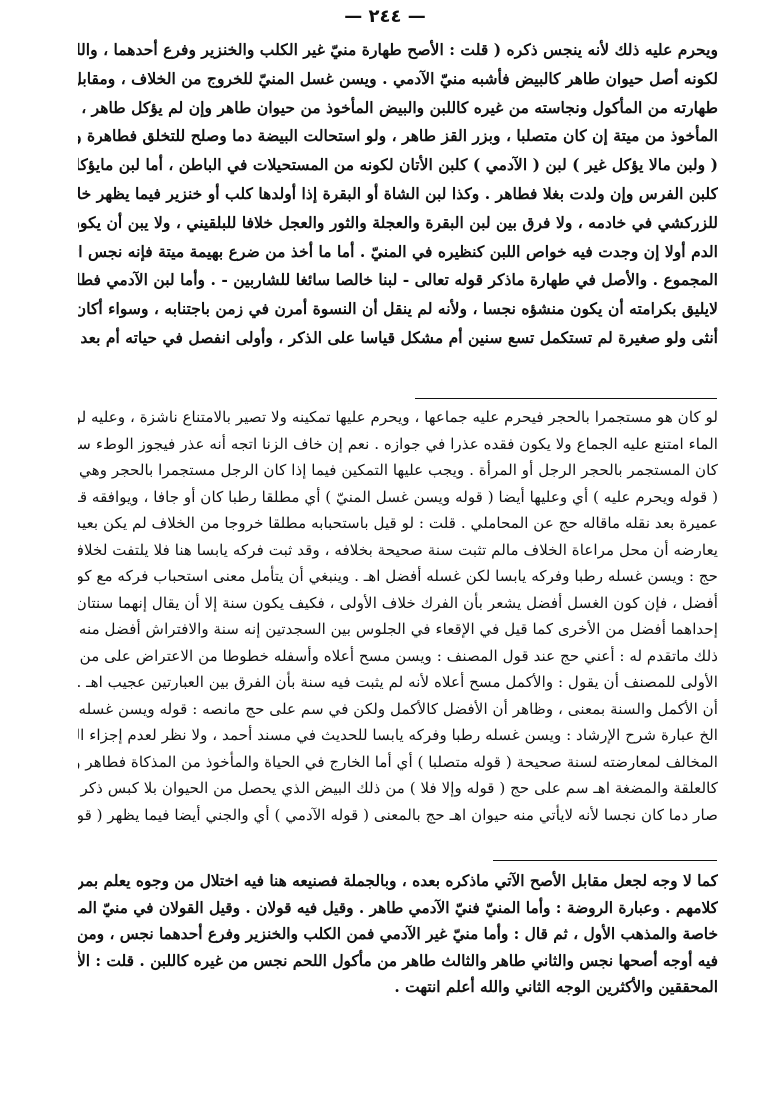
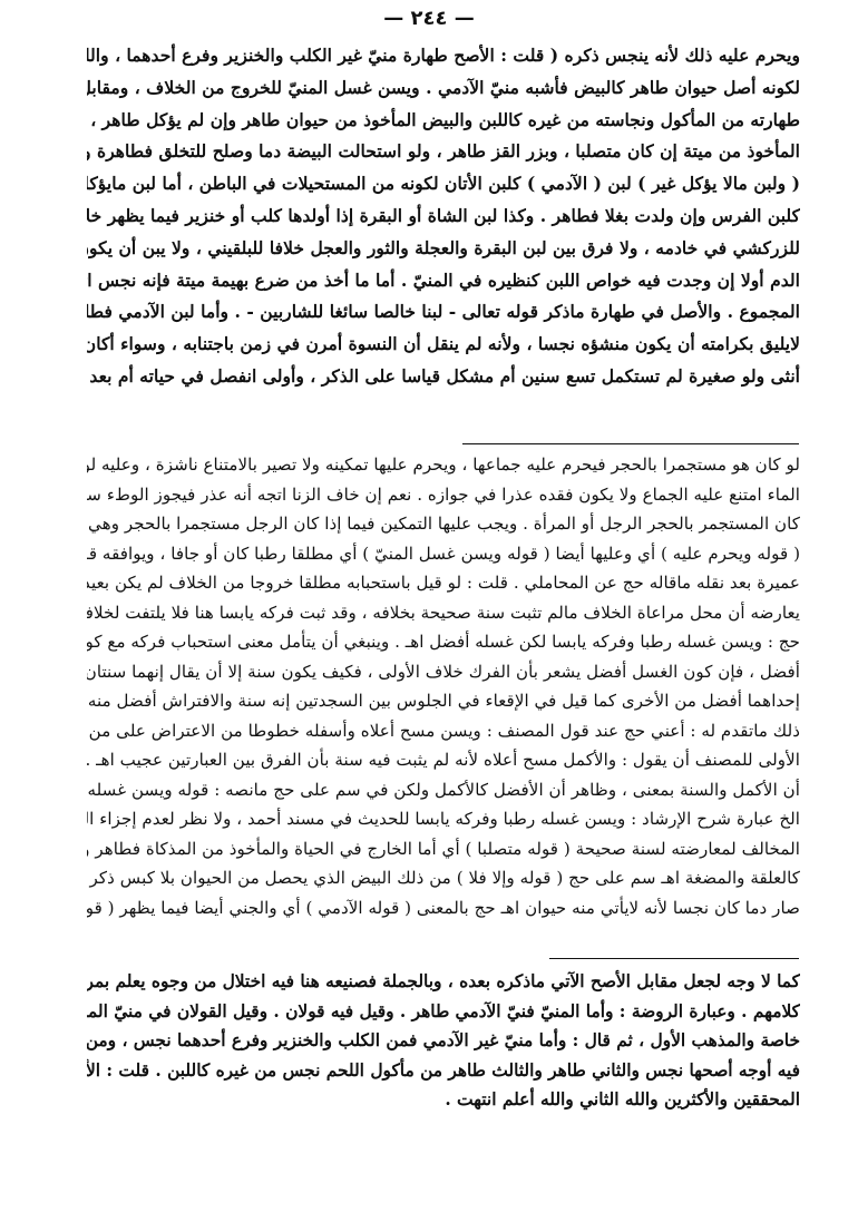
  — ٢٤٤ —
  ويحرم عليه ذلك لأنه ينجس ذكره ( قلت : الأصح طهارة منيّ غير الكلب والخنزير وفرع أحدهما ، والل
  لكونه أصل حيوان طاهر كالبيض فأشبه منيّ الآدمي . ويسن غسل المنيّ للخروج من الخلاف ، ومقاب
  طهارته من المأكول ونجاسته من غيره كاللبن والبيض المأخوذ من حيوان طاهر وإن لم يؤكل طاهر ،
  المأخوذ من ميتة إن كان متصلبا ، وبزر القز طاهر ، ولو استحالت البيضة دما وصلح للتخلق فطاهرة و
  ( ولبن مالا يؤكل غير ) لبن ( الآدمي ) كلبن الأتان لكونه من المستحيلات في الباطن ، أما لبن مايؤك
  كلبن الفرس وإن ولدت بغلا فطاهر . وكذا لبن الشاة أو البقرة إذا أولدها كلب أو خنزير فيما يظهر خل
  للزركشي في خادمه ، ولا فرق بين لبن البقرة والعجلة والثور والعجل خلافا للبلقيني ، ولا يبن أن يكو
  الدم أولا إن وجدت فيه خواص اللبن كنظيره في المنيّ . أما ما أخذ من ضرع بهيمة ميتة فإنه نجس ا
  المجموع . والأصل في طهارة ماذكر قوله تعالى - لبنا خالصا سائغا للشاربين - . وأما لبن الآدمي فطا
  لايليق بكرامته أن يكون منشؤه نجسا ، ولأنه لم ينقل أن النسوة أمرن في زمن باجتنابه ، وسواء أكان
  أنثى ولو صغيرة لم تستكمل تسع سنين أم مشكل قياسا على الذكر ، وأولى انفصل في حياته أم بعد
  لو كان هو مستجمرا بالحجر فيحرم عليه جماعها ، ويحرم عليها تمكينه ولا تصير بالامتناع ناشزة ، وعليه لو
  الماء امتنع عليه الجماع ولا يكون فقده عذرا في جوازه . نعم إن خاف الزنا اتجه أنه عذر فيجوز الوطء س
  كان المستجمر بالحجر الرجل أو المرأة . ويجب عليها التمكين فيما إذا كان الرجل مستجمرا بالحجر وهي
  ( قوله ويحرم عليه ) أي وعليها أيضا ( قوله ويسن غسل المنيّ ) أي مطلقا رطبا كان أو جافا ، ويوافقه ق
  عميرة بعد نقله ماقاله حج عن المحاملي . قلت : لو قيل باستحبابه مطلقا خروجا من الخلاف لم يكن بعيد
  يعارضه أن محل مراعاة الخلاف مالم تثبت سنة صحيحة بخلافه ، وقد ثبت فركه يابسا هنا فلا يلتفت لخلاف
  حج : ويسن غسله رطبا وفركه يابسا لكن غسله أفضل اهـ . وينبغي أن يتأمل معنى استحباب فركه مع كو
  أفضل ، فإن كون الغسل أفضل يشعر بأن الفرك خلاف الأولى ، فكيف يكون سنة إلا أن يقال إنهما سنتان
  إحداهما أفضل من الأخرى كما قيل في الإقعاء في الجلوس بين السجدتين إنه سنة والافتراش أفضل منه
  ذلك ماتقدم له : أعني حج عند قول المصنف : ويسن مسح أعلاه وأسفله خطوطا من الاعتراض على من
  الأولى للمصنف أن يقول : والأكمل مسح أعلاه لأنه لم يثبت فيه سنة بأن الفرق بين العبارتين عجيب اهـ .
  أن الأكمل والسنة بمعنى ، وظاهر أن الأفضل كالأكمل ولكن في سم على حج مانصه : قوله ويسن غسله
  الخ عبارة شرح الإرشاد : ويسن غسله رطبا وفركه يابسا للحديث في مسند أحمد ، ولا نظر لعدم إجزاء ال
  المخالف لمعارضته لسنة صحيحة ( قوله متصلبا ) أي أما الخارج في الحياة والمأخوذ من المذكاة فطاهر
  كالعلقة والمضغة اهـ سم على حج ( قوله وإلا فلا ) من ذلك البيض الذي يحصل من الحيوان بلا كبس ذكر
  صار دما كان نجسا لأنه لايأتي منه حيوان اهـ حج بالمعنى ( قوله الآدمي ) أي والجني أيضا فيما يظهر ( قو
  كما لا وجه لجعل مقابل الأصح الآتي ماذكره بعده ، وبالجملة فصنيعه هنا فيه اختلال من وجوه يعلم بمر
  كلامهم . وعبارة الروضة : وأما المنيّ فنيّ الآدمي طاهر . وقيل فيه قولان . وقيل القولان في منيّ الم
  خاصة والمذهب الأول ، ثم قال : وأما منيّ غير الآدمي فمن الكلب والخنزير وفرع أحدهما نجس ، ومن
  فيه أوجه أصحها نجس والثاني طاهر والثالث طاهر من مأكول اللحم نجس من غيره كاللبن . قلت : الأ
- المحققين والأكثرين الوجه الثاني والله أعلم انتهت .
+ المحققين والأكثرين والله الثاني والله أعلم انتهت .
